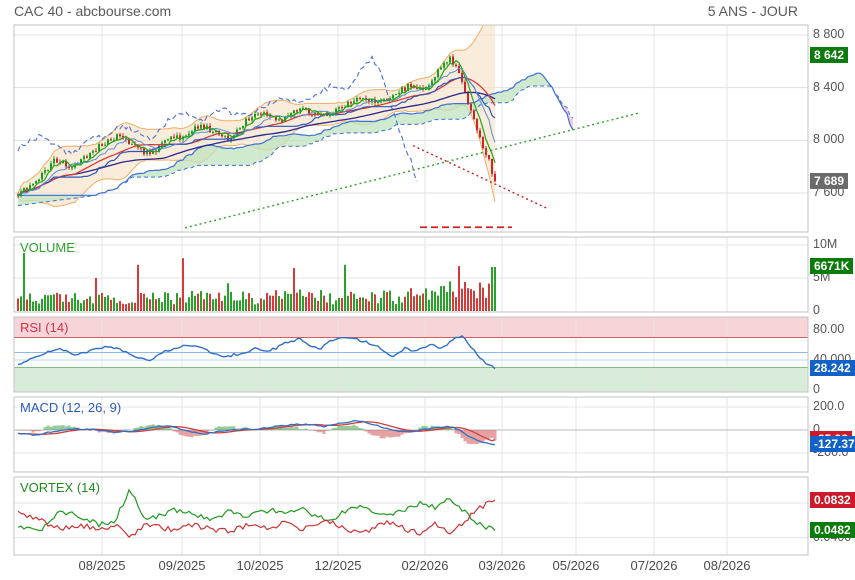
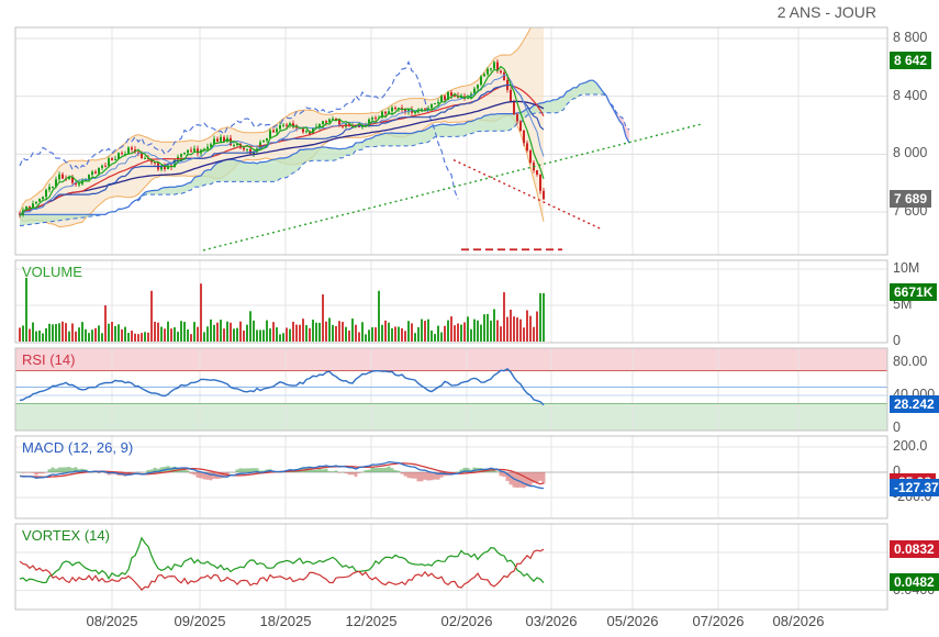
- CAC 40 - abcbourse.com
- 5 ANS - JOUR
+ 2 ANS - JOUR
  VOLUME
  RSI (14)
  MACD (12, 26, 9)
  VORTEX (14)
  8 800
  8 400
  8 000
  7 600
  8 642
  7 689
  10M
  5M
  0
  6671K
  80.00
  40.000
  0
  28.242
  200.0
  0
  -127.37
  0.0832
  0.0482
  08/2025
  09/2025
- 10/2025
+ 18/2025
  12/2025
  02/2026
  03/2026
  05/2026
  07/2026
  08/2026
